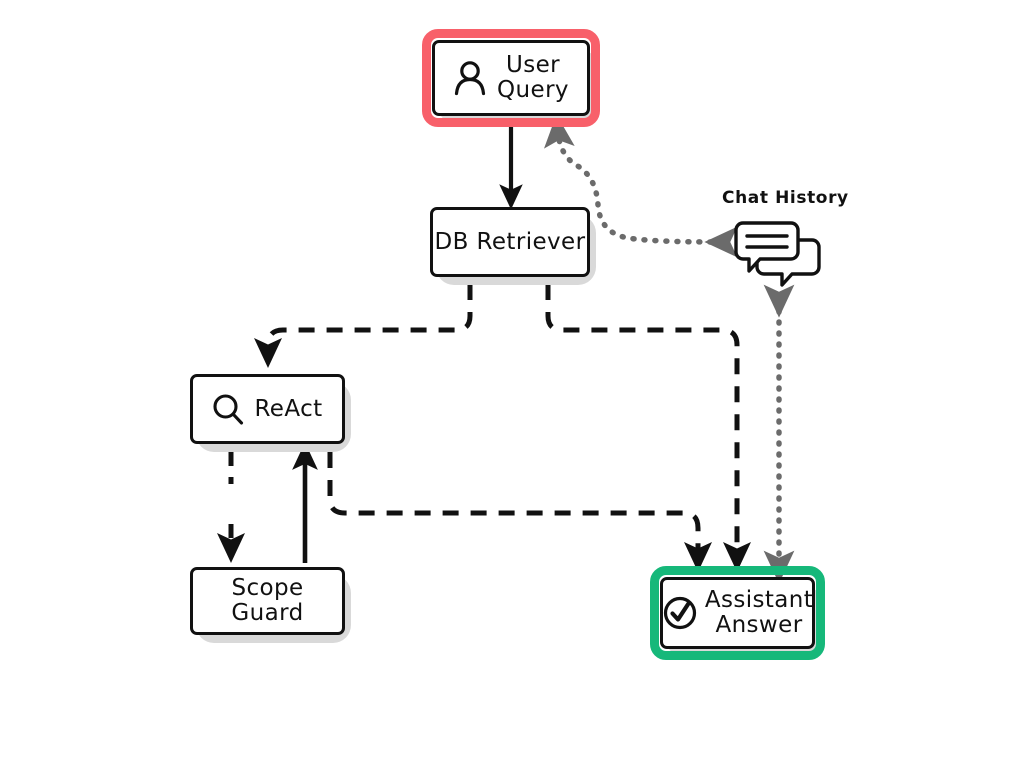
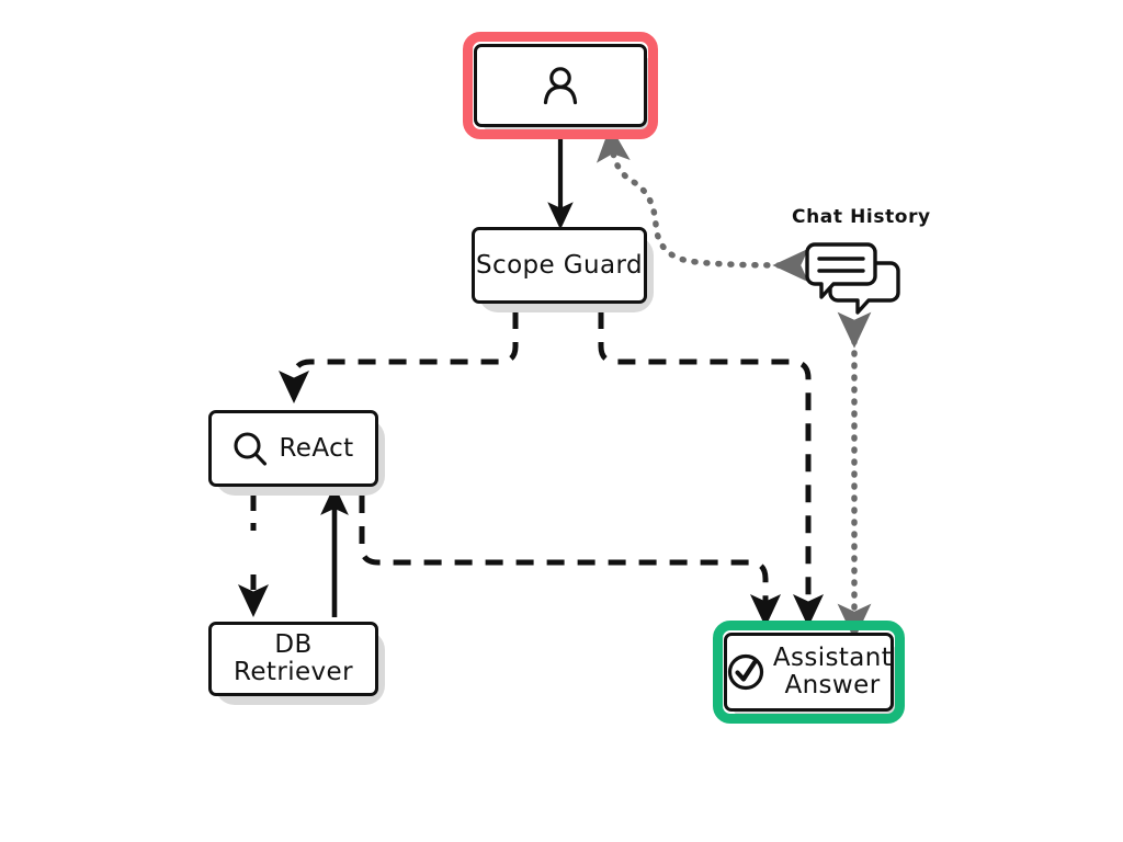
- User
- Query
- DB Retriever
+ Scope Guard
  ReAct
- Scope Guard
+ DB Retriever
  Assistant
  Answer
  Chat History
